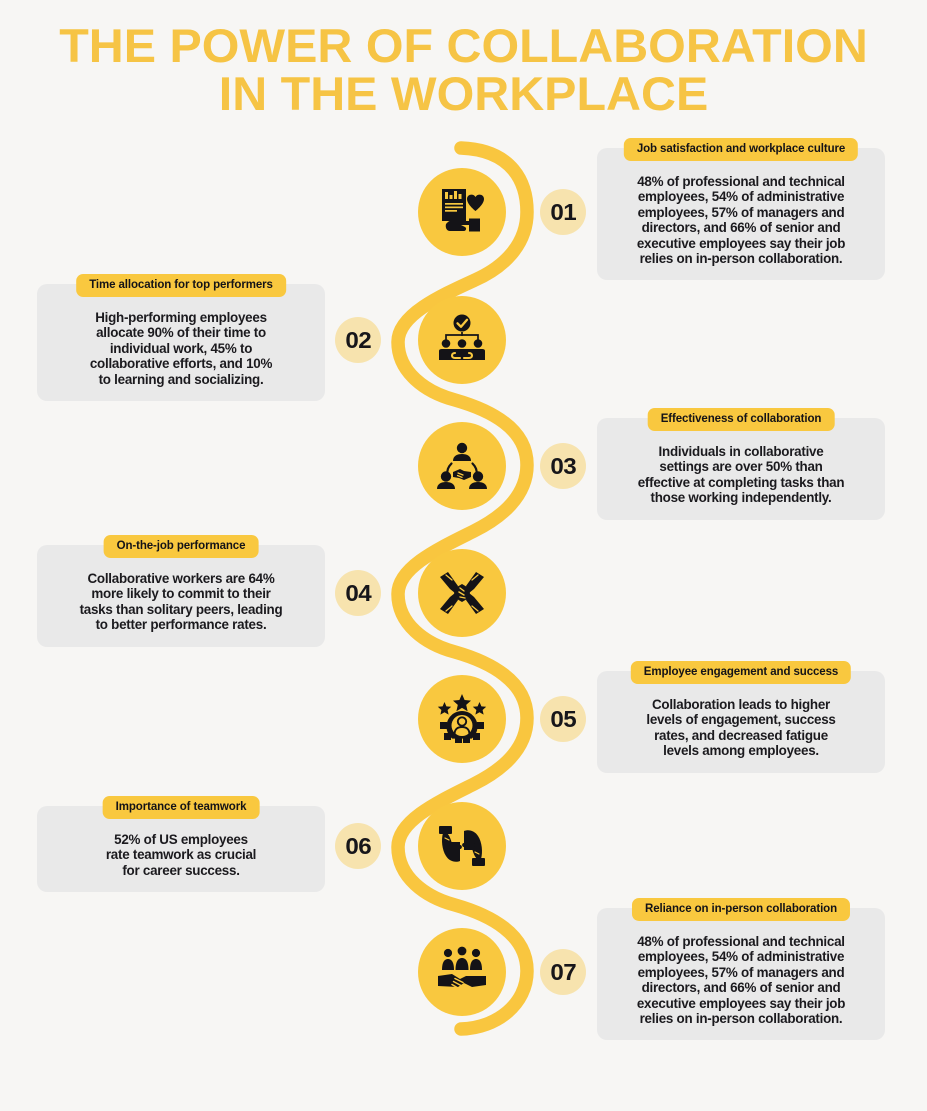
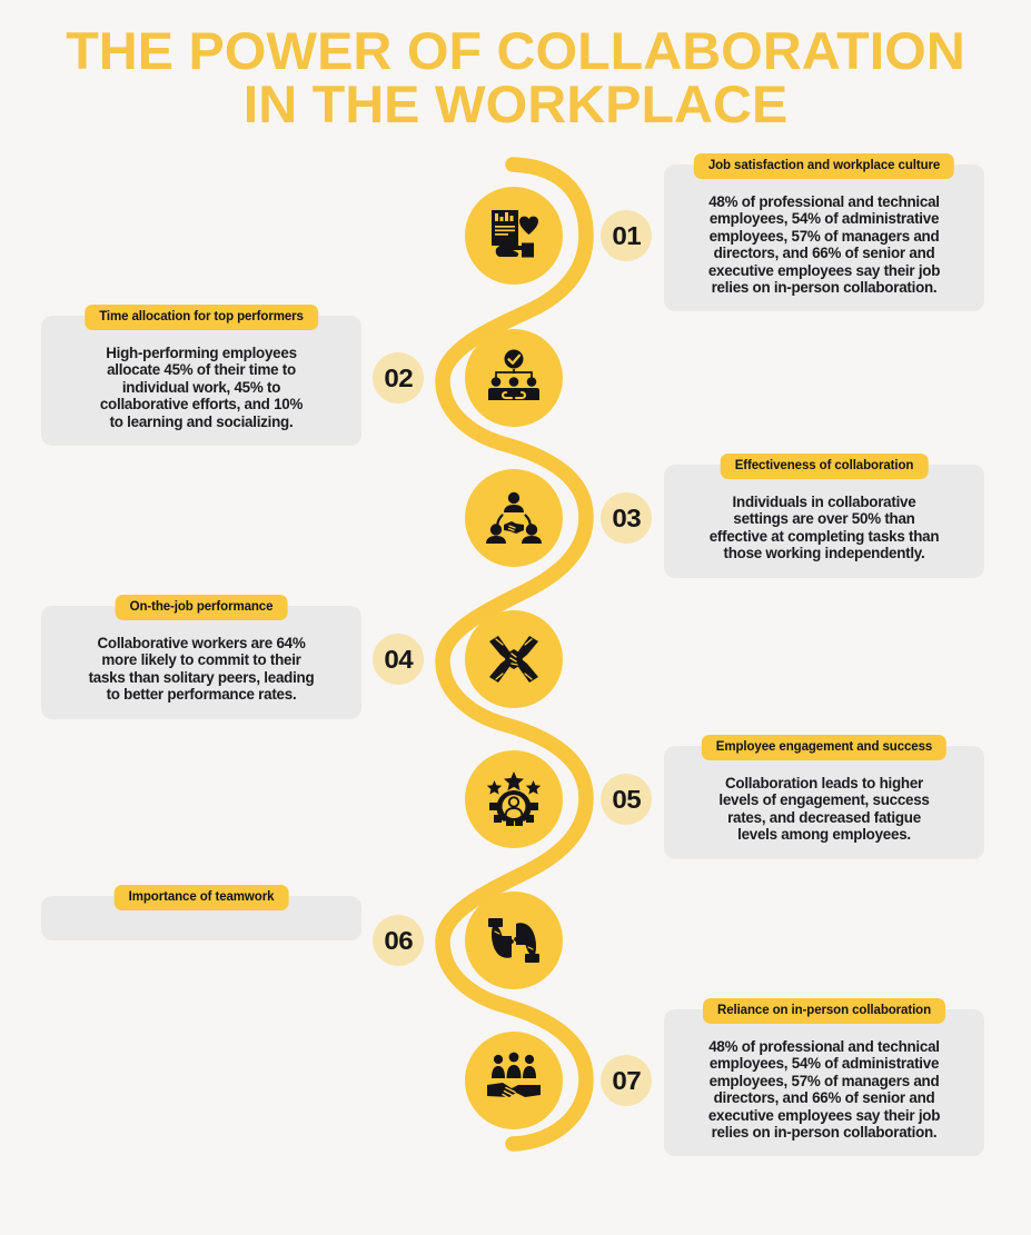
  THE POWER OF COLLABORATION
  IN THE WORKPLACE
  01
  Job satisfaction and workplace culture
  48% of professional and technical
  employees, 54% of administrative
  employees, 57% of managers and
  directors, and 66% of senior and
  executive employees say their job
  relies on in-person collaboration.
  02
  Time allocation for top performers
  High-performing employees
- allocate 90% of their time to
+ allocate 45% of their time to
  individual work, 45% to
  collaborative efforts, and 10%
  to learning and socializing.
  03
  Effectiveness of collaboration
  Individuals in collaborative
  settings are over 50% than
  effective at completing tasks than
  those working independently.
  04
  On-the-job performance
  Collaborative workers are 64%
  more likely to commit to their
  tasks than solitary peers, leading
  to better performance rates.
  05
  Employee engagement and success
  Collaboration leads to higher
  levels of engagement, success
  rates, and decreased fatigue
  levels among employees.
  06
  Importance of teamwork
- 52% of US employees
- rate teamwork as crucial
- for career success.
  07
  Reliance on in-person collaboration
  48% of professional and technical
  employees, 54% of administrative
  employees, 57% of managers and
  directors, and 66% of senior and
  executive employees say their job
  relies on in-person collaboration.
